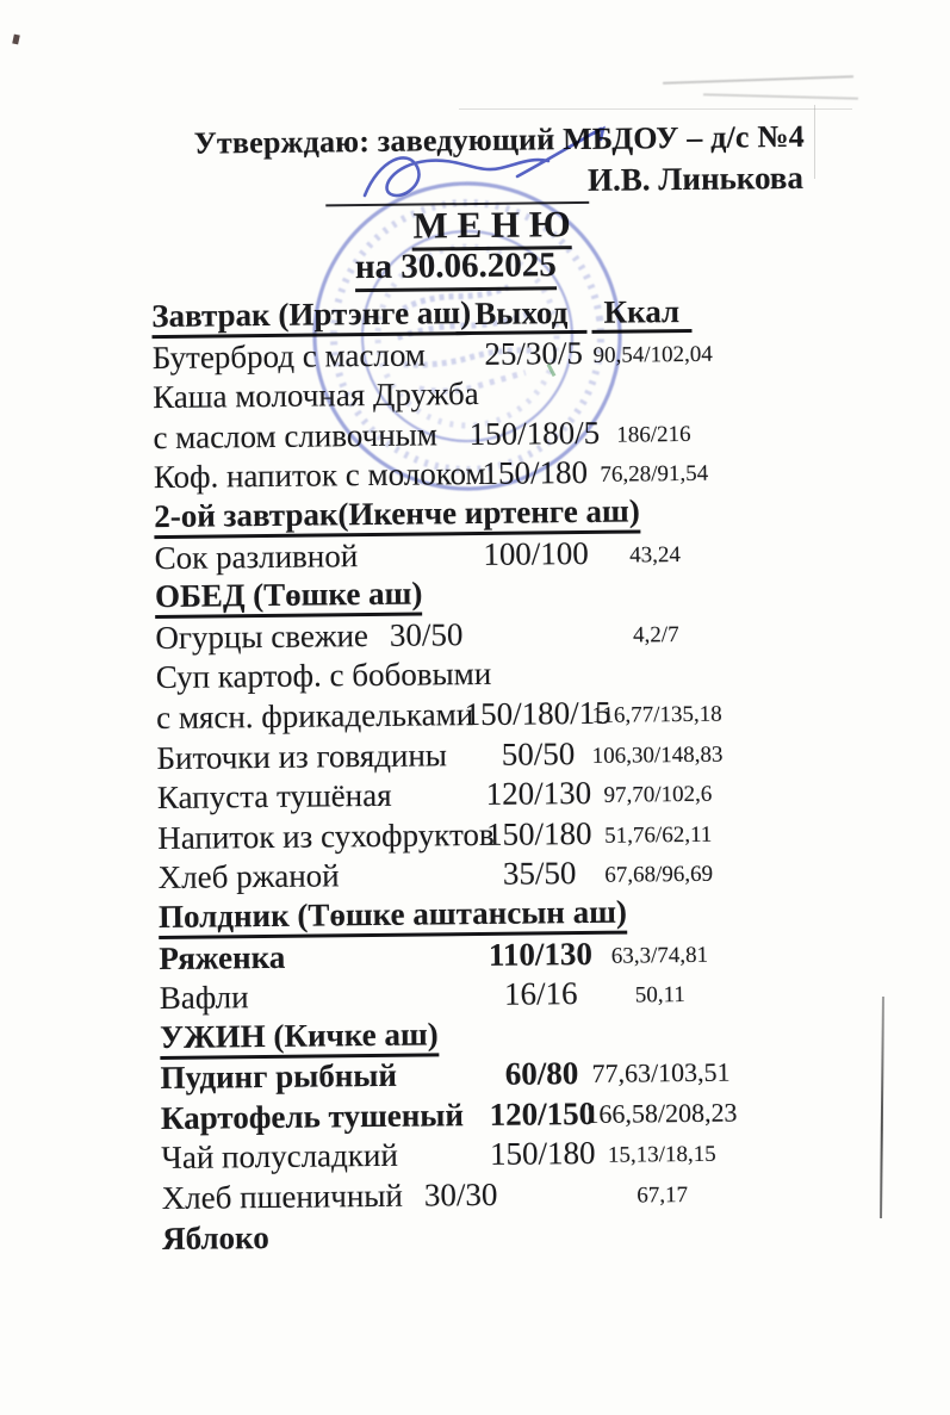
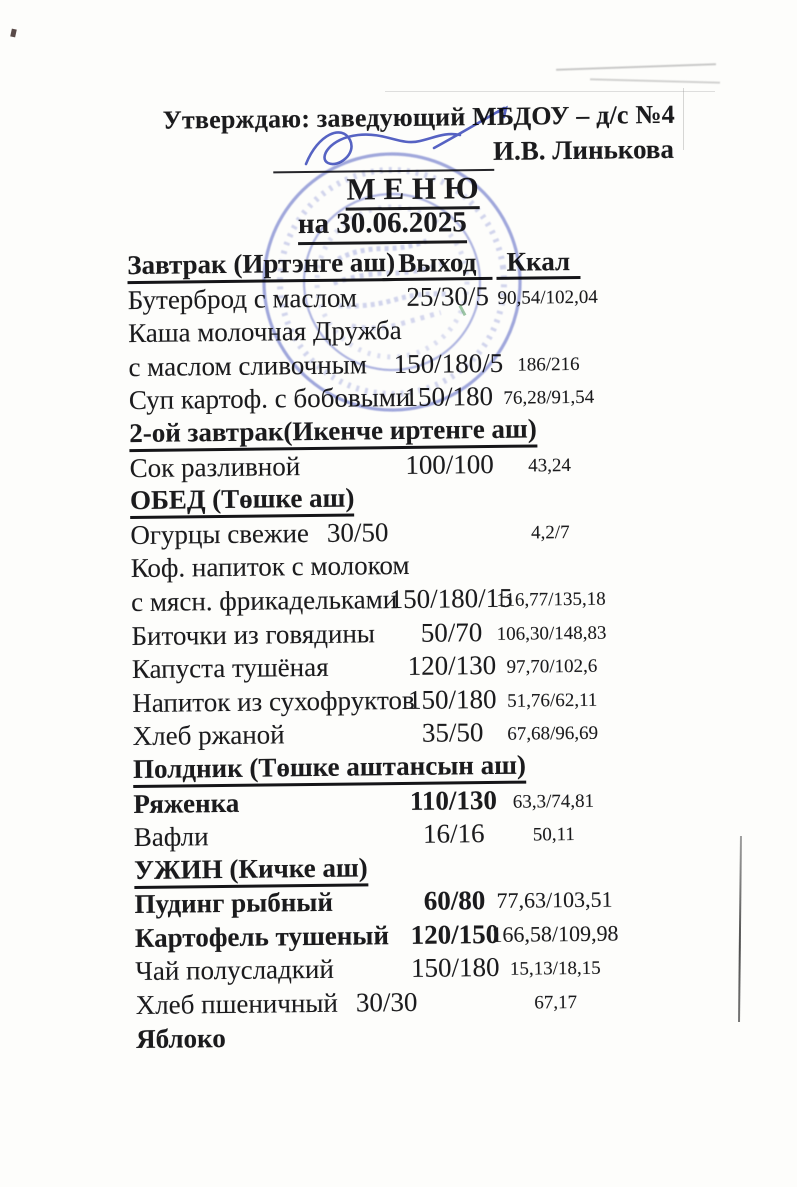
  Утверждаю: заведующий МДОУ – д/с №4
  И.В. Линькова
  М Е Н Ю
  на 30.06.2025
  Завтрак (Иртэнге аш)
  Выход
  Ккал
  Бутерброд с маслом
  25/30/5
  90,54/102,04
  Каша молочная Дружба
  с маслом сливочным
  150/180/5
  186/216
- Коф. напиток с молоком
+ Суп картоф. с бобовыми
  150/180
  76,28/91,54
  2-ой завтрак(Икенче иртенге аш)
  Сок разливной
  100/100
  43,24
  ОБЕД (Төшке аш)
  Огурцы свежие 30/50
  4,2/7
- Суп картоф. с бобовыми
+ Коф. напиток с молоком
  с мясн. фрикадельками
  150/180/15
  116,77/135,18
  Биточки из говядины
- 50/50
+ 50/70
  106,30/148,83
  Капуста тушёная
  120/130
  97,70/102,6
  Напиток из сухофруктов
  150/180
  51,76/62,11
  Хлеб ржаной
  35/50
  67,68/96,69
  Полдник (Төшке аштансын аш)
  Ряженка
  110/130
  63,3/74,81
  Вафли
  16/16
  50,11
  УЖИН (Кичке аш)
  Пудинг рыбный
  60/80
  77,63/103,51
  Картофель тушеный
  120/150
- 166,58/208,23
+ 166,58/109,98
  Чай полусладкий
  150/180
  15,13/18,15
  Хлеб пшеничный 30/30
  67,17
  Яблоко
